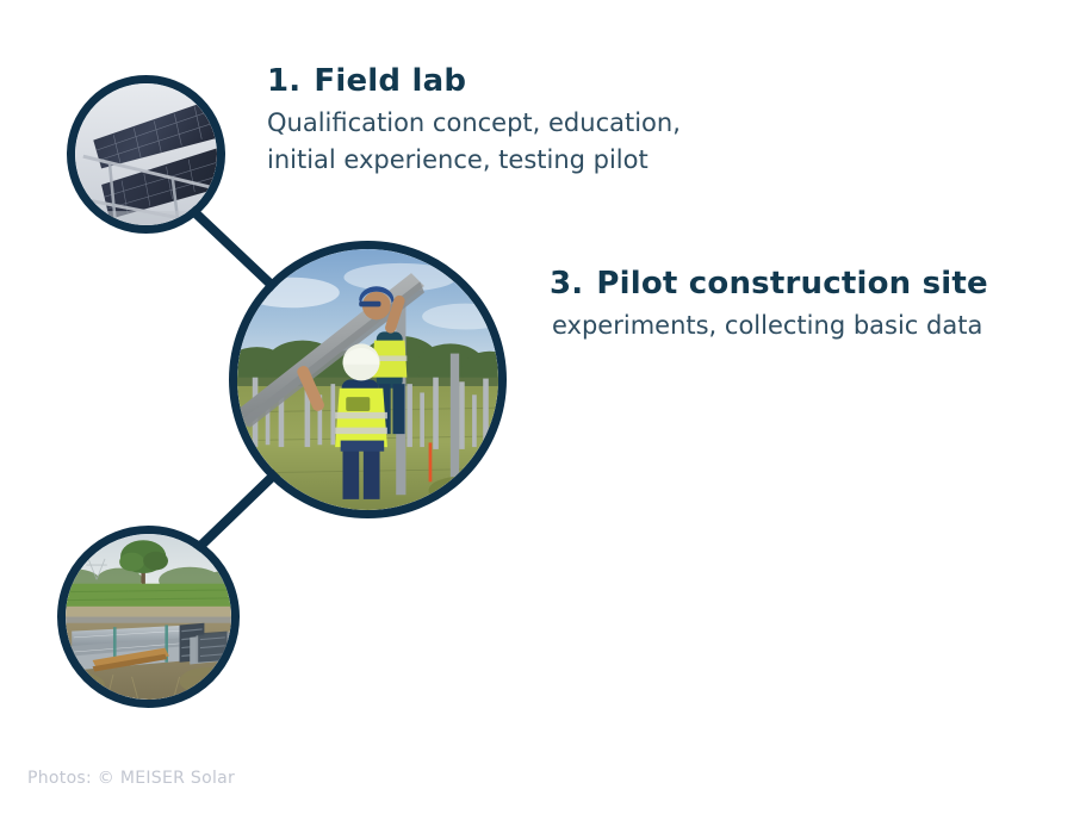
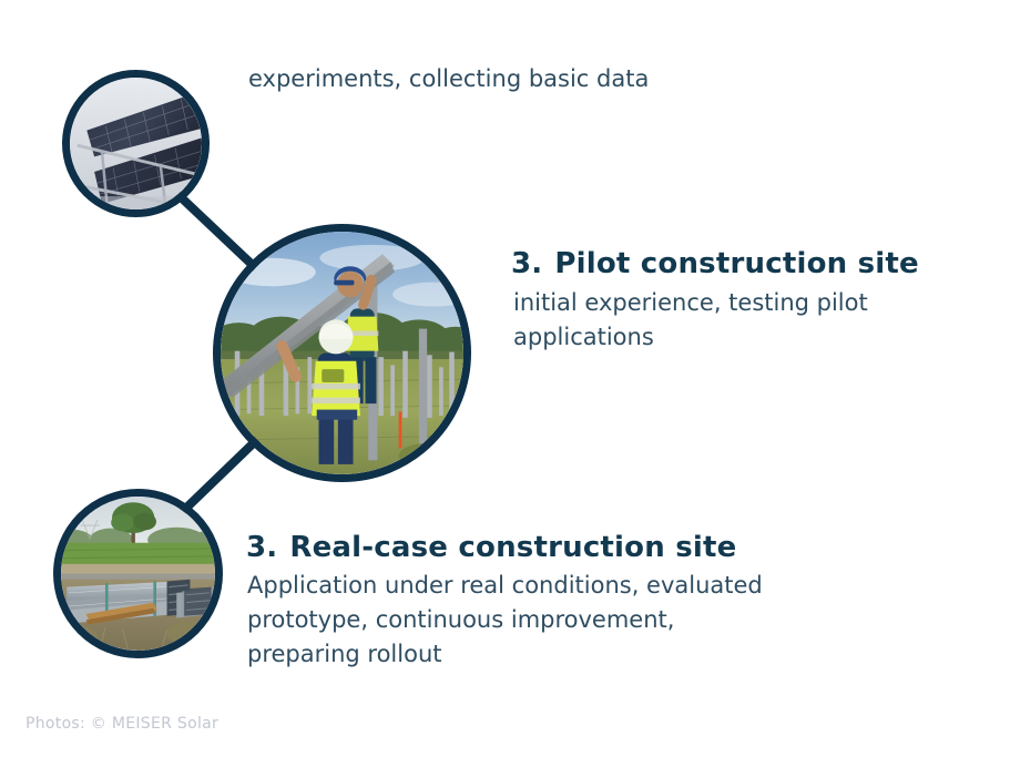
- 1. Field lab
- Qualification concept, education,
- initial experience, testing pilot
+ experiments, collecting basic data
  3. Pilot construction site
- experiments, collecting basic data
+ initial experience, testing pilot
+ applications
+ 3. Real-case construction site
+ Application under real conditions, evaluated
+ prototype, continuous improvement,
+ preparing rollout
  Photos: © MEISER Solar
